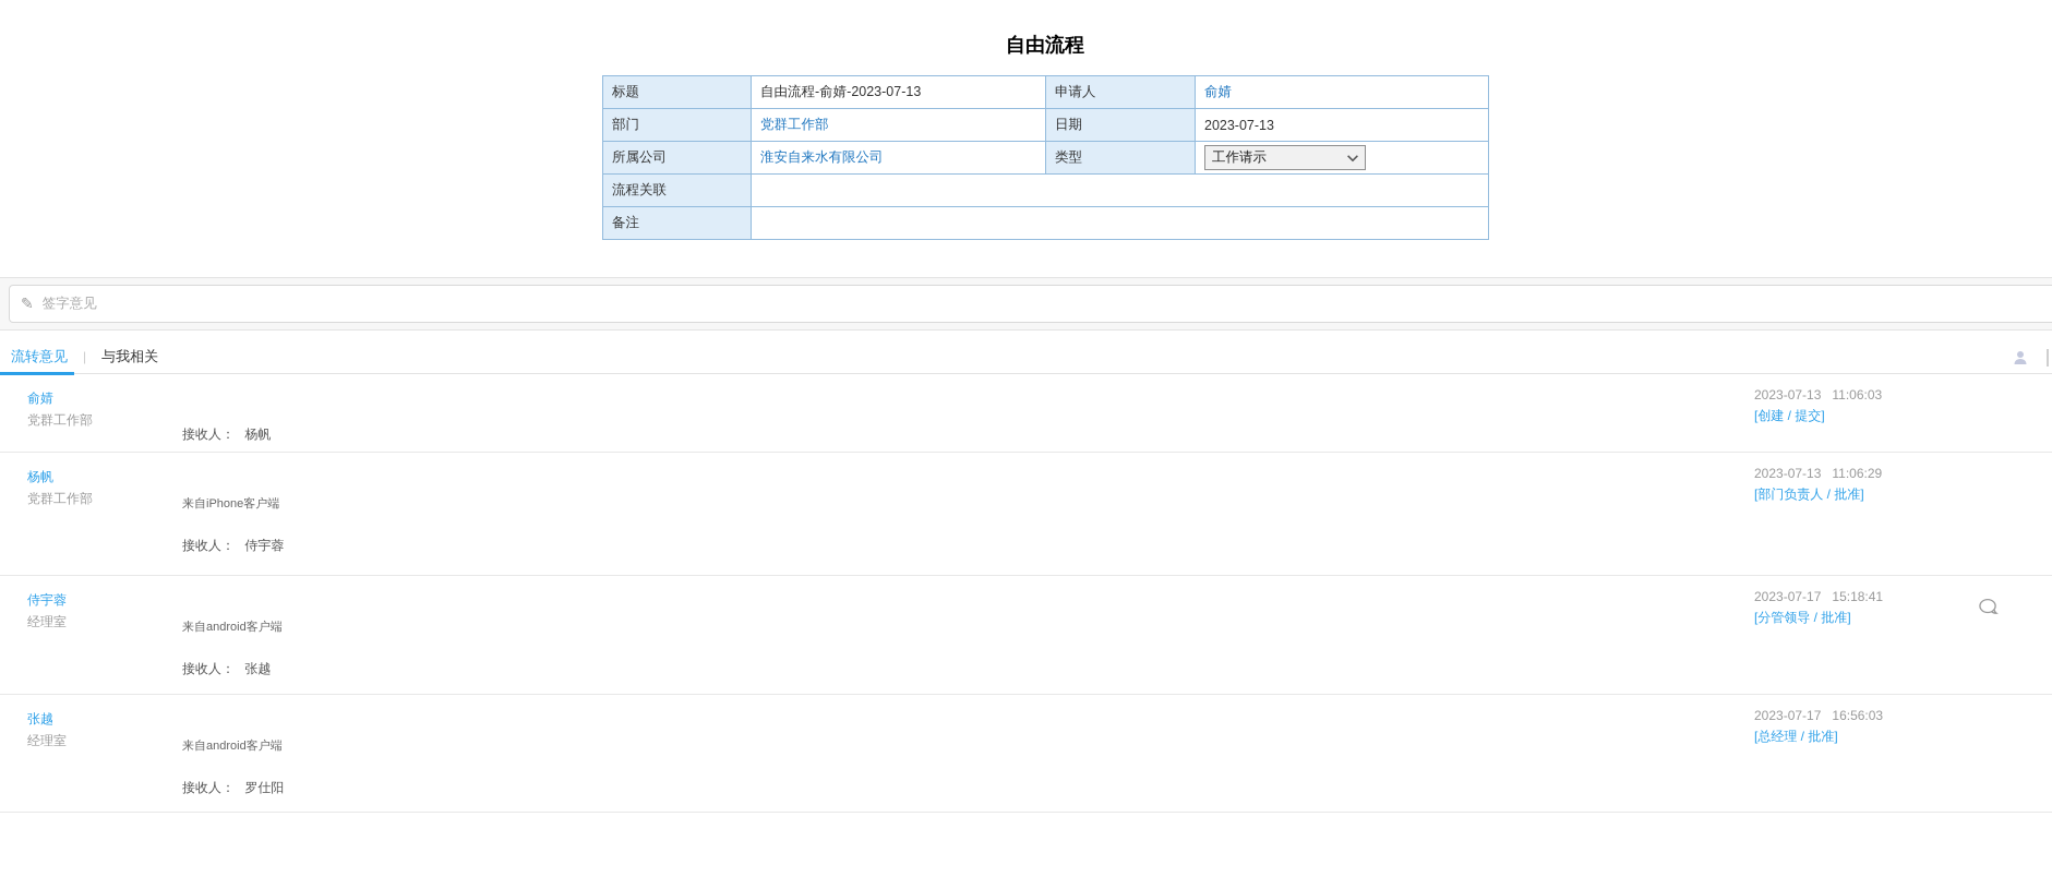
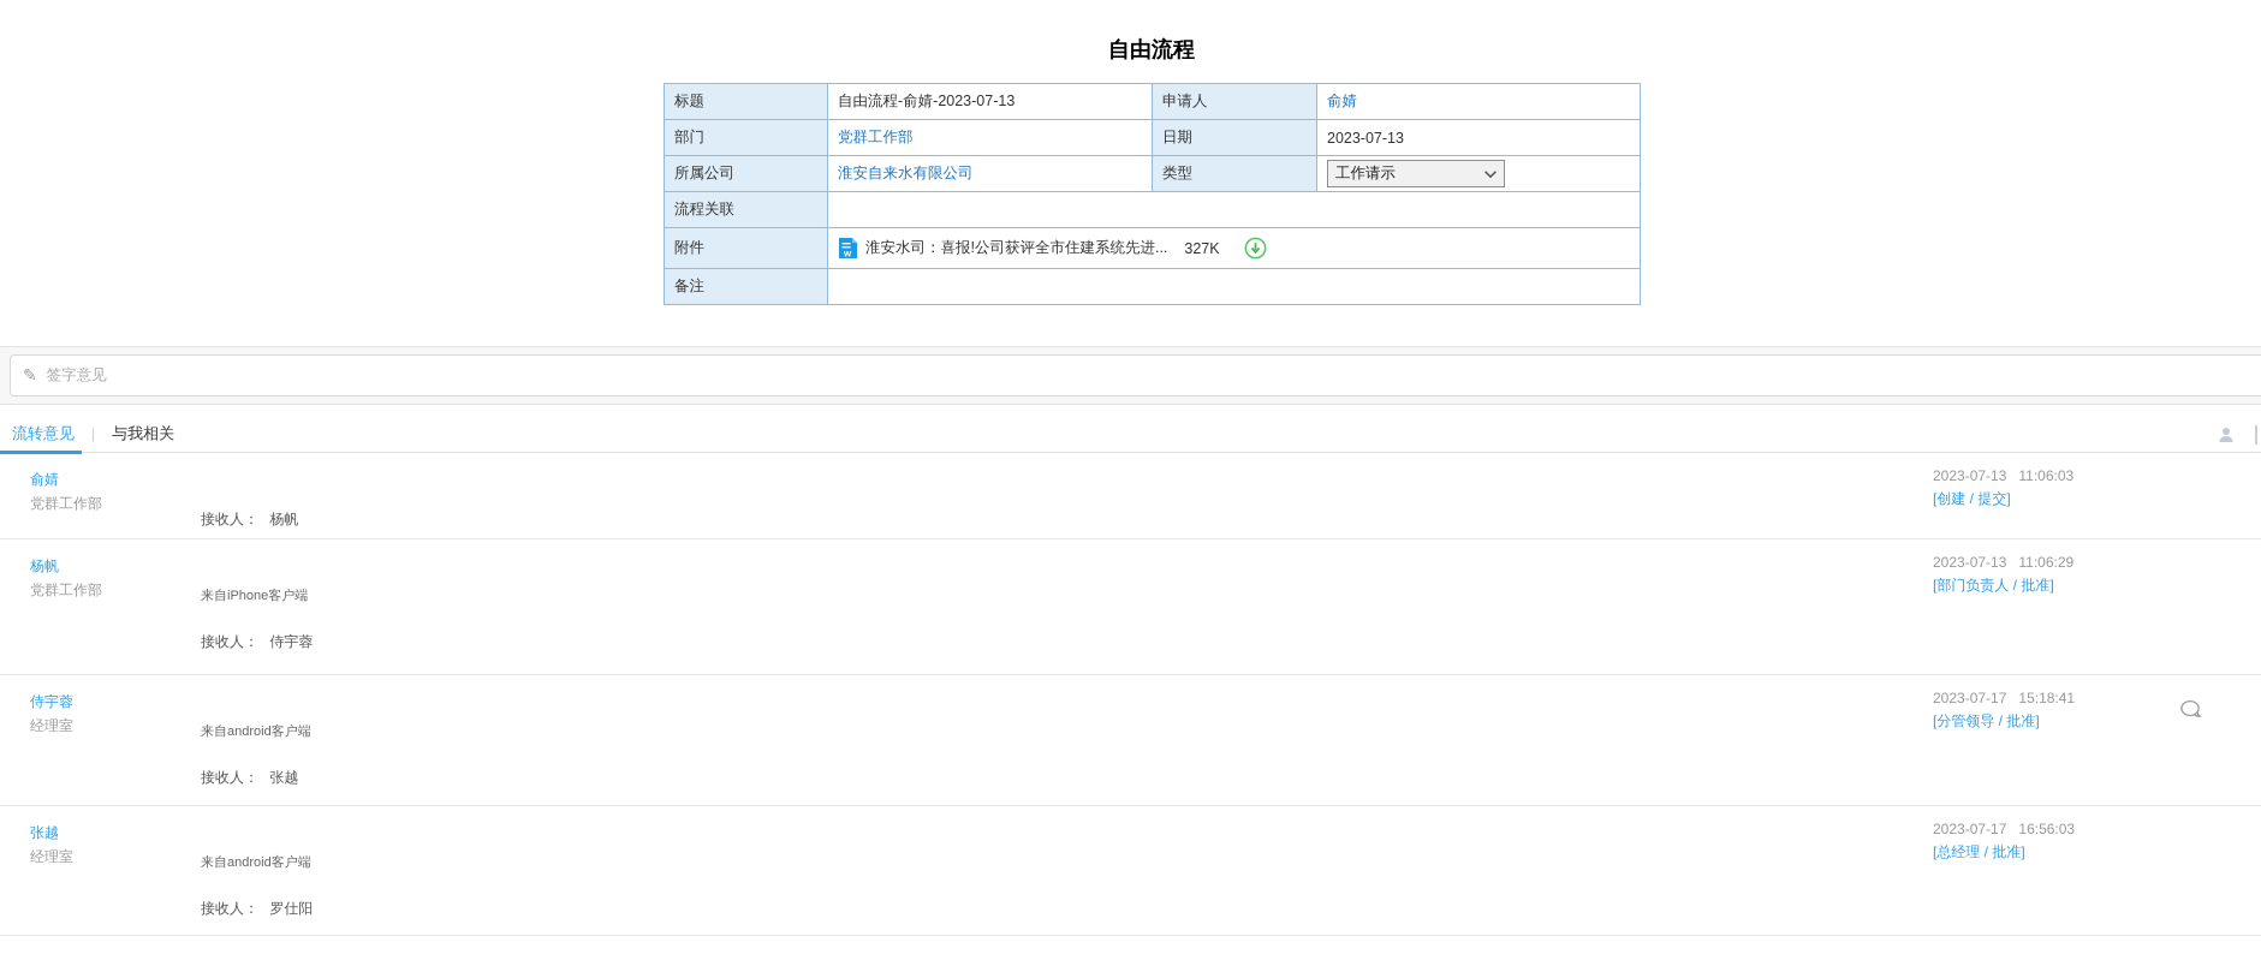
  自由流程
  标题	自由流程-俞婧-2023-07-13	申请人	俞婧
  部门	党群工作部	日期	2023-07-13
  所属公司	淮安自来水有限公司	类型	工作请示
  流程关联
+ 附件	w 淮安水司：喜报!公司获评全市住建系统先进... 327K
  备注
  ✎
  签字意见
  流转意见
  |
  与我相关
  俞婧
  党群工作部
  接收人： 杨帆
  2023-07-13 11:06:03
  [创建 / 提交]
  杨帆
  党群工作部
  来自iPhone客户端
  接收人： 侍宇蓉
  2023-07-13 11:06:29
  [部门负责人 / 批准]
  侍宇蓉
  经理室
  来自android客户端
  接收人： 张越
  2023-07-17 15:18:41
  [分管领导 / 批准]
  张越
  经理室
  来自android客户端
  接收人： 罗仕阳
  2023-07-17 16:56:03
  [总经理 / 批准]
